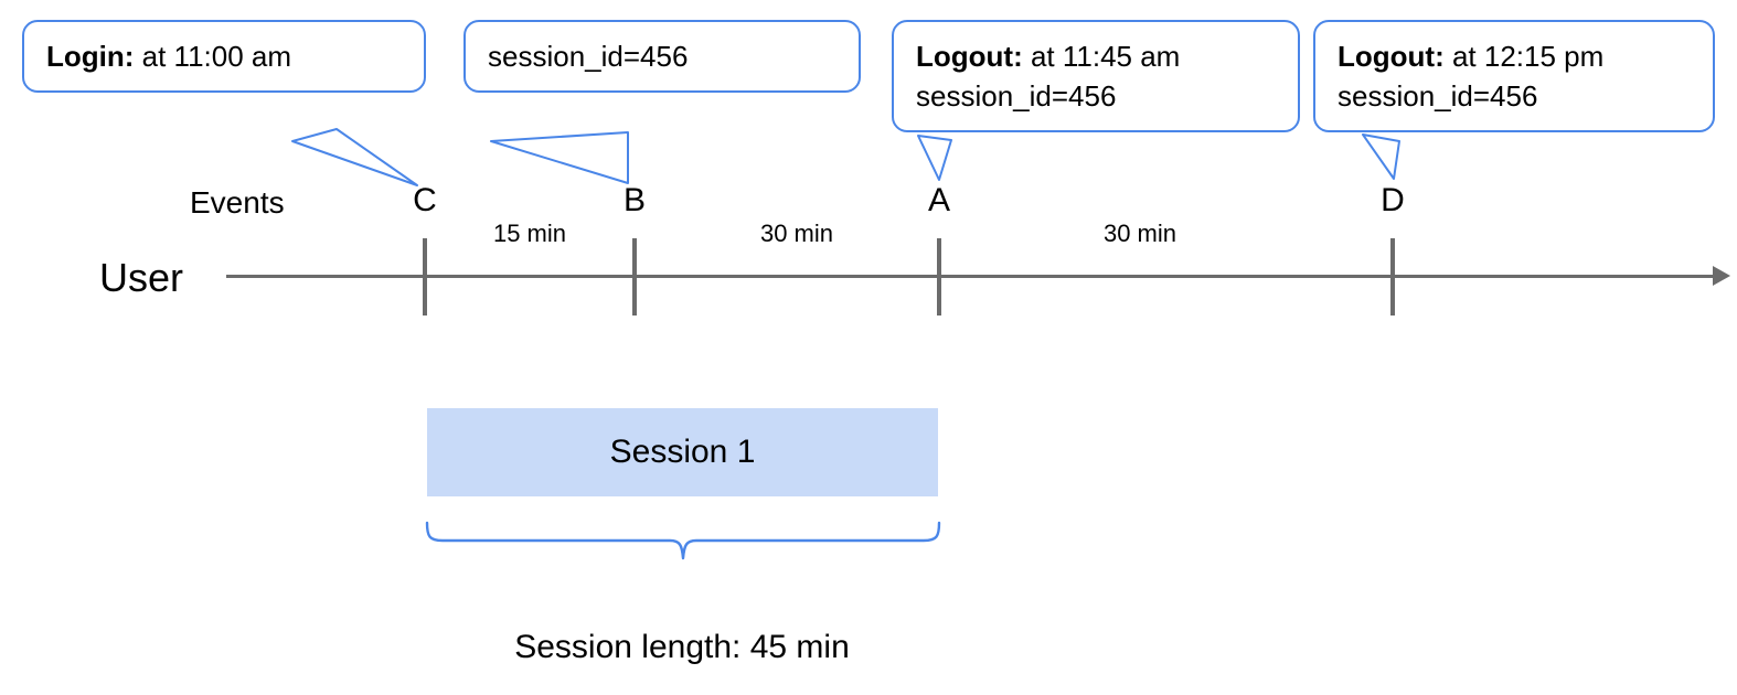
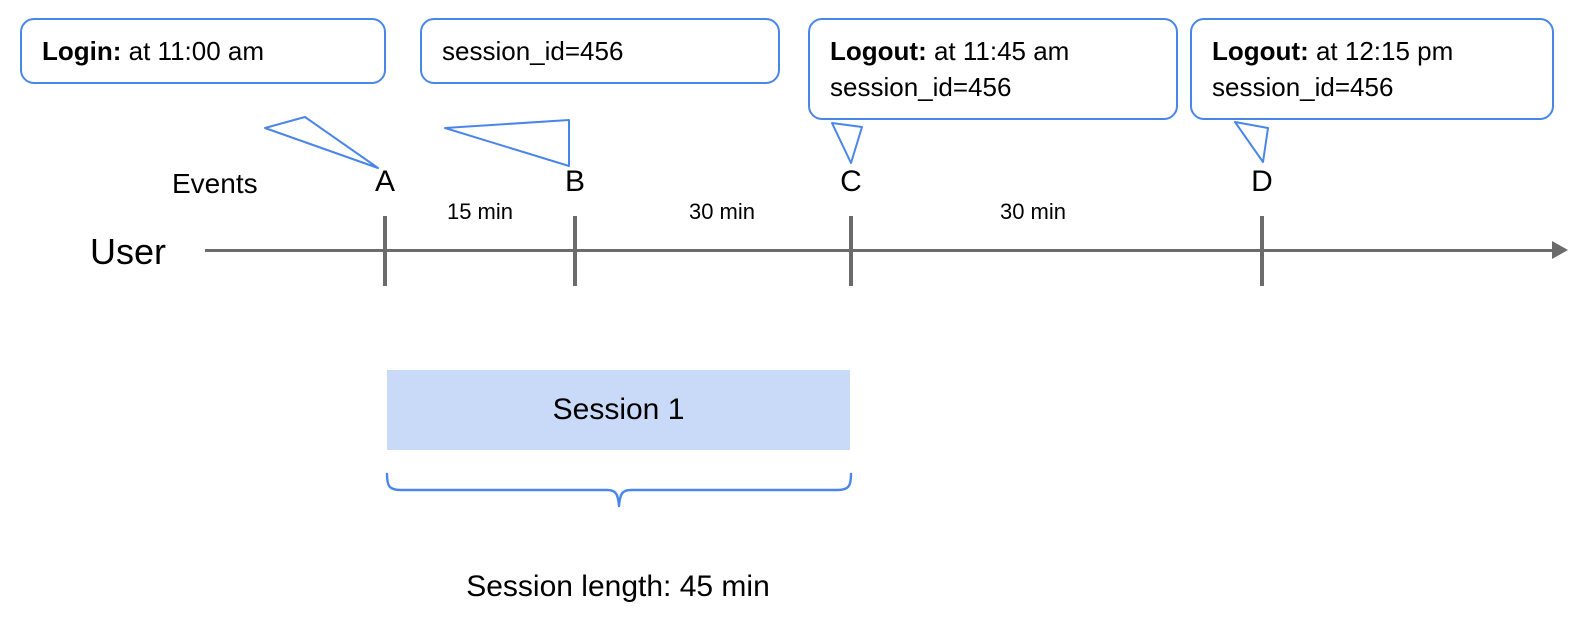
  Login: at 11:00 am
  session_id=456
  Logout: at 11:45 am
  session_id=456
  Logout: at 12:15 pm
  session_id=456
  Events
  User
- C
+ A
  B
- A
+ C
  D
  15 min
  30 min
  30 min
  Session 1
  Session length: 45 min
